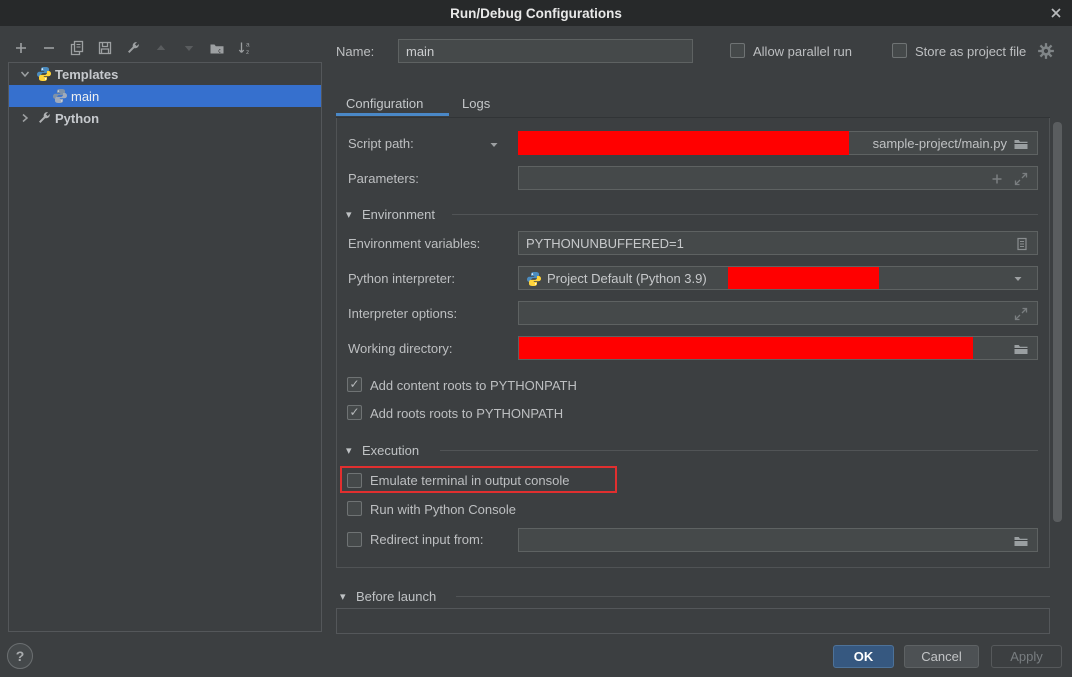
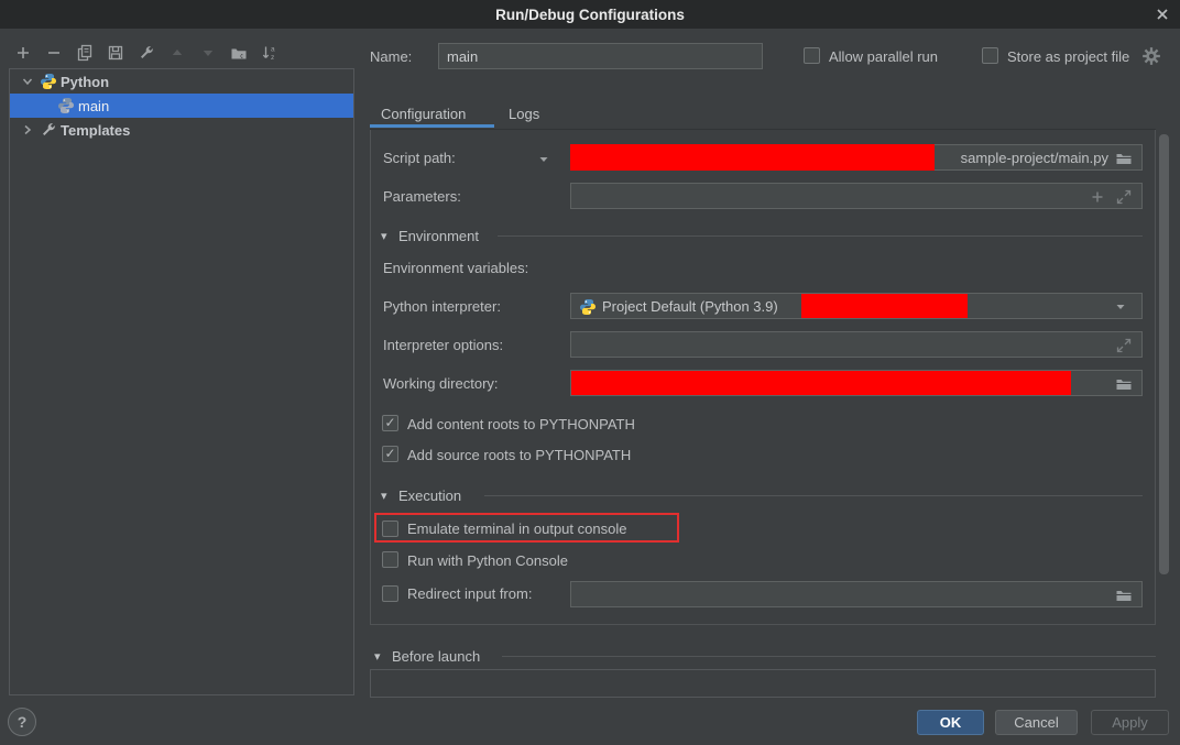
  Run/Debug Configurations
- Templates
+ Python
  main
- Python
+ Templates
  Name:
  main
  Allow parallel run
  Store as project file
  Configuration
  Logs
  Script path:
  sample-project/main.py
  Parameters:
  ▾
  Environment
  Environment variables:
- PYTHONUNBUFFERED=1
  Python interpreter:
  Project Default (Python 3.9)
  Interpreter options:
  Working directory:
  ✓
  Add content roots to PYTHONPATH
  ✓
- Add roots roots to PYTHONPATH
+ Add source roots to PYTHONPATH
  ▾
  Execution
  Emulate terminal in output console
  Run with Python Console
  Redirect input from:
  ▾
  Before launch
  ?
  OK
  Cancel
  Apply
